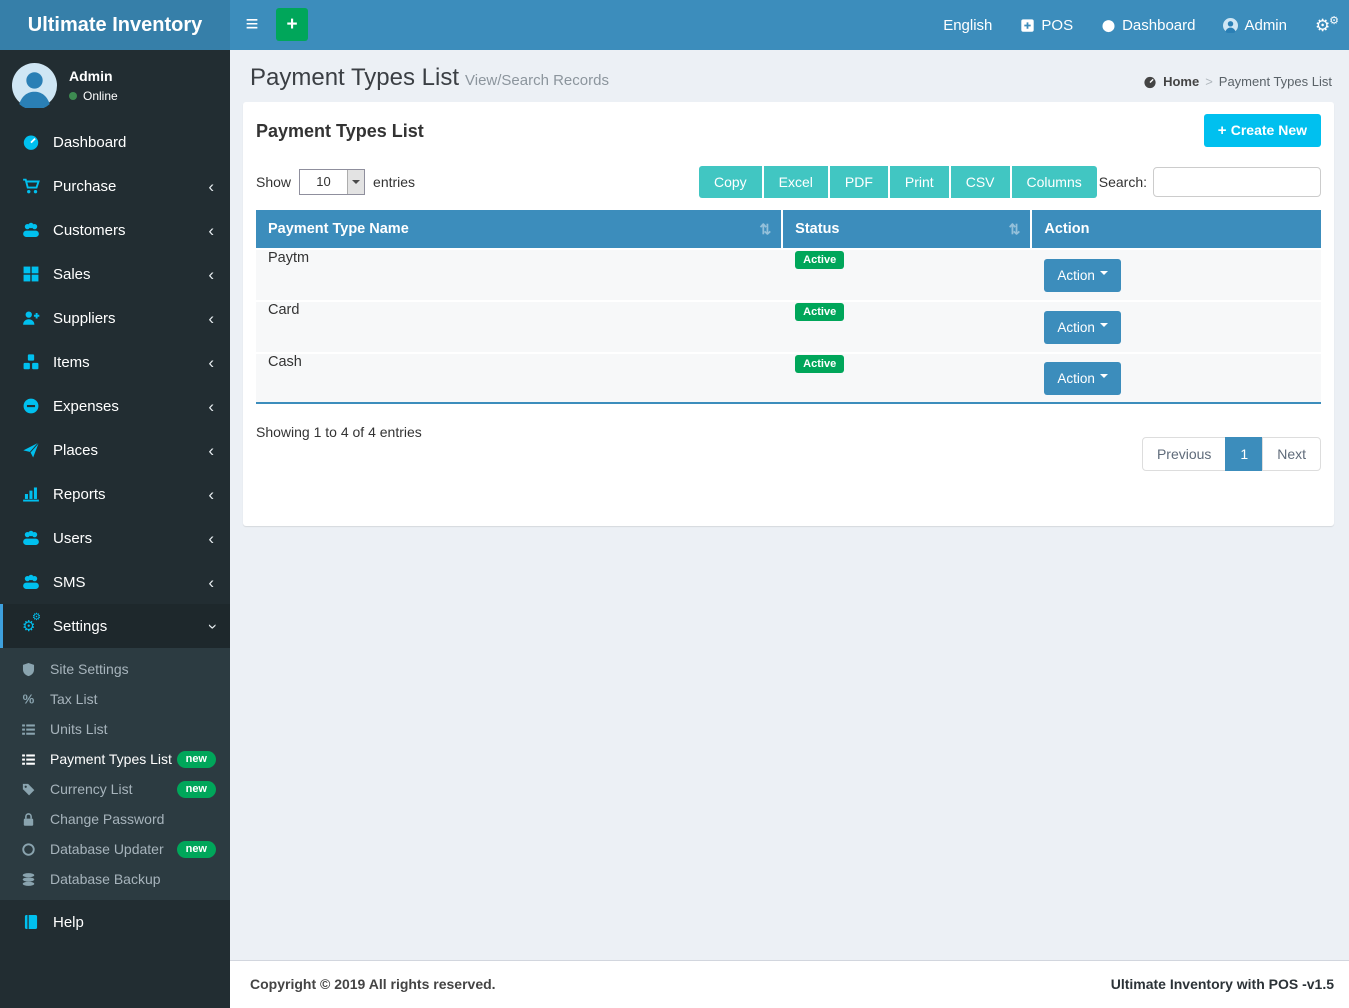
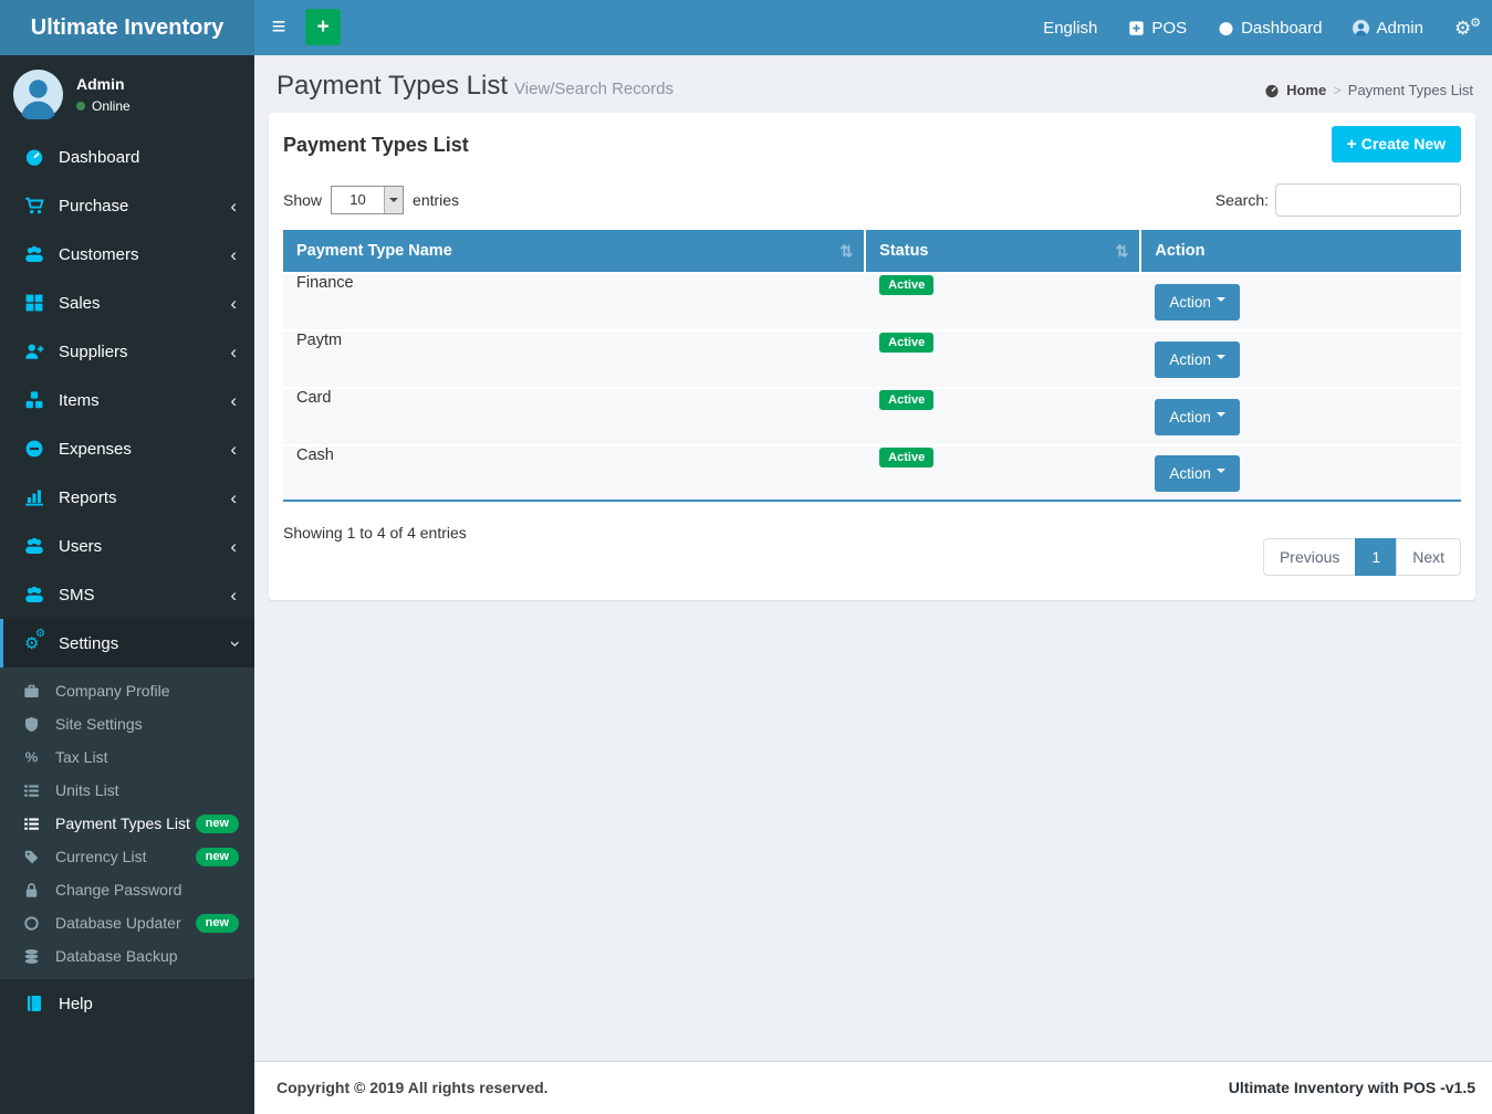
  Ultimate Inventory
  English
  POS
  Dashboard
  Admin
  Admin
  Online
  Dashboard
  Purchase
  Customers
  Sales
  Suppliers
  Items
  Expenses
- Places
  Reports
  Users
  SMS
  Settings
+ Company Profile
  Site Settings
  Tax List
  Units List
  Payment Types List
  new
  Currency List
  new
  Change Password
  Database Updater
  new
  Database Backup
  Help
  Payment Types List View/Search Records
  Home
  >
  Payment Types List
  Payment Types List
  Create New
  Show
  10
  entries
- Copy
- Excel
- PDF
- Print
- CSV
- Columns
  Search:
  Payment Type Name	Status	Action
+ Finance	Active	Action
  Paytm	Active	Action
  Card	Active	Action
  Cash	Active	Action
  Showing 1 to 4 of 4 entries
  Previous
  1
  Next
  Ultimate Inventory with POS -v1.5
  Copyright © 2019 All rights reserved.
